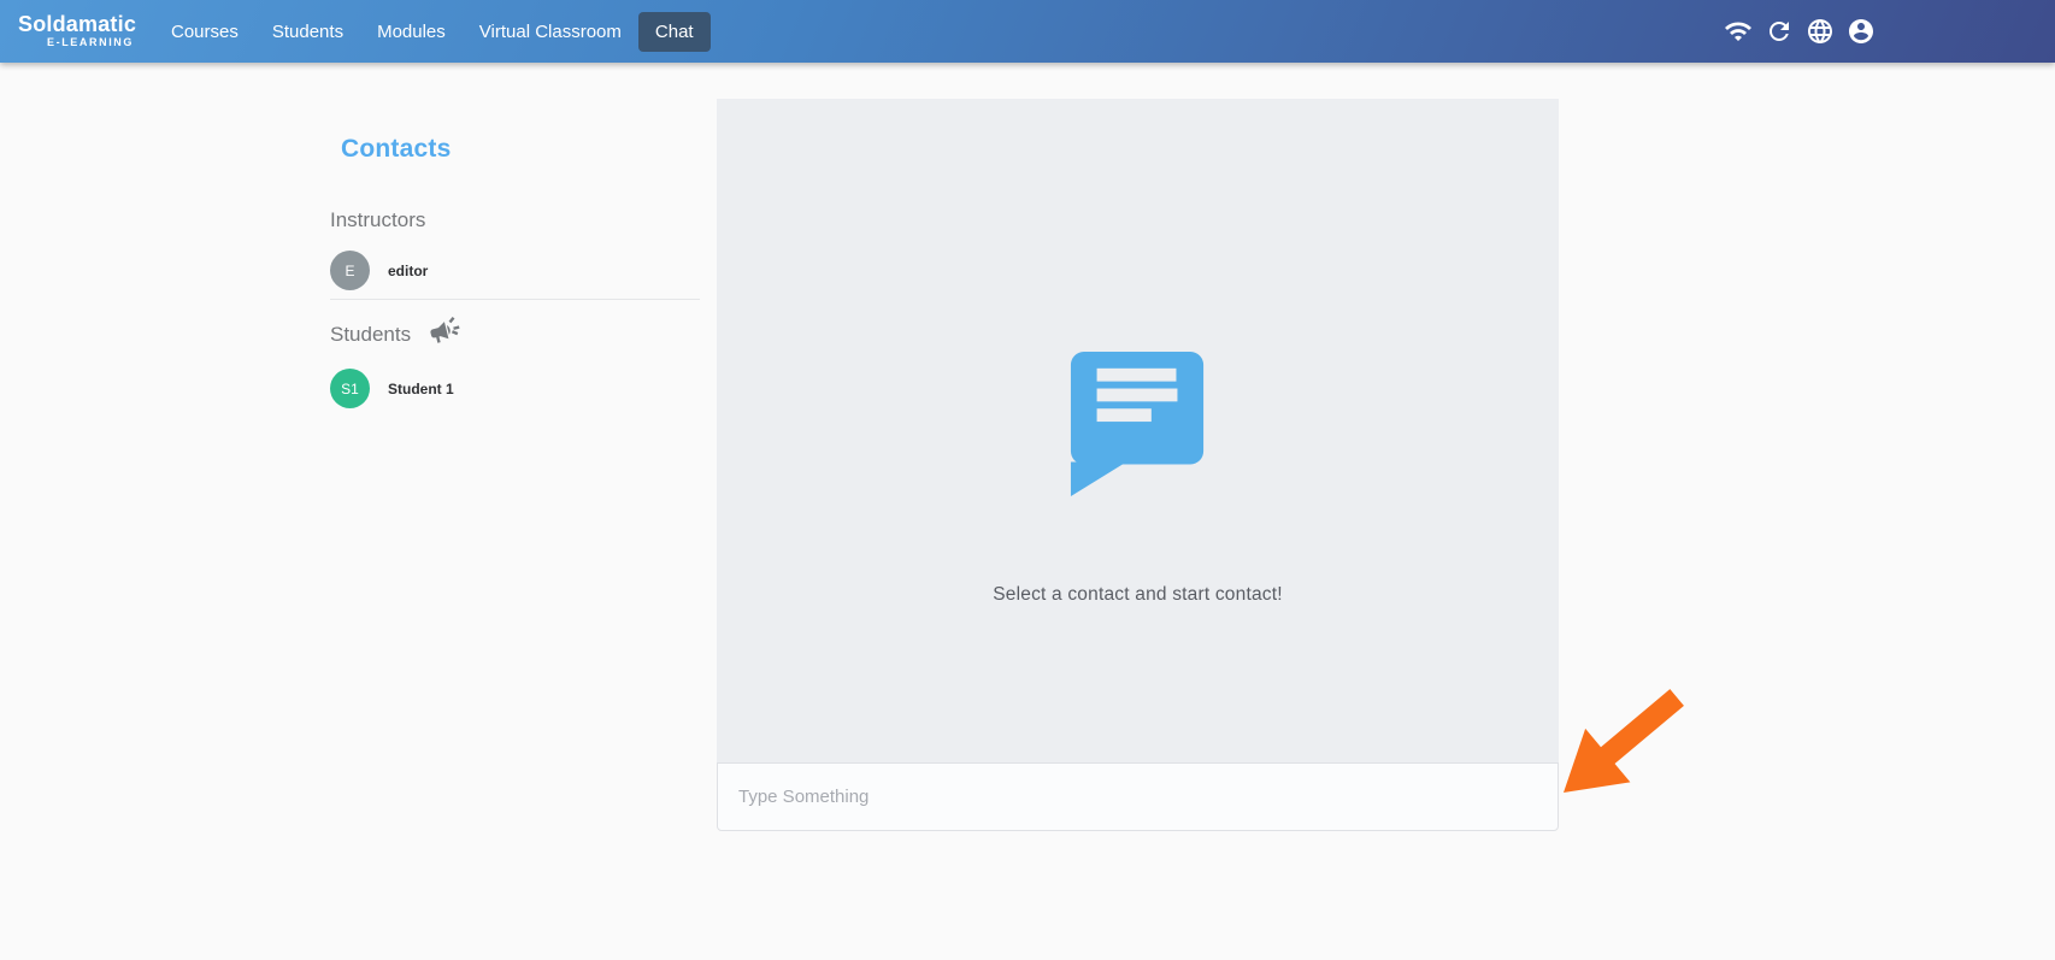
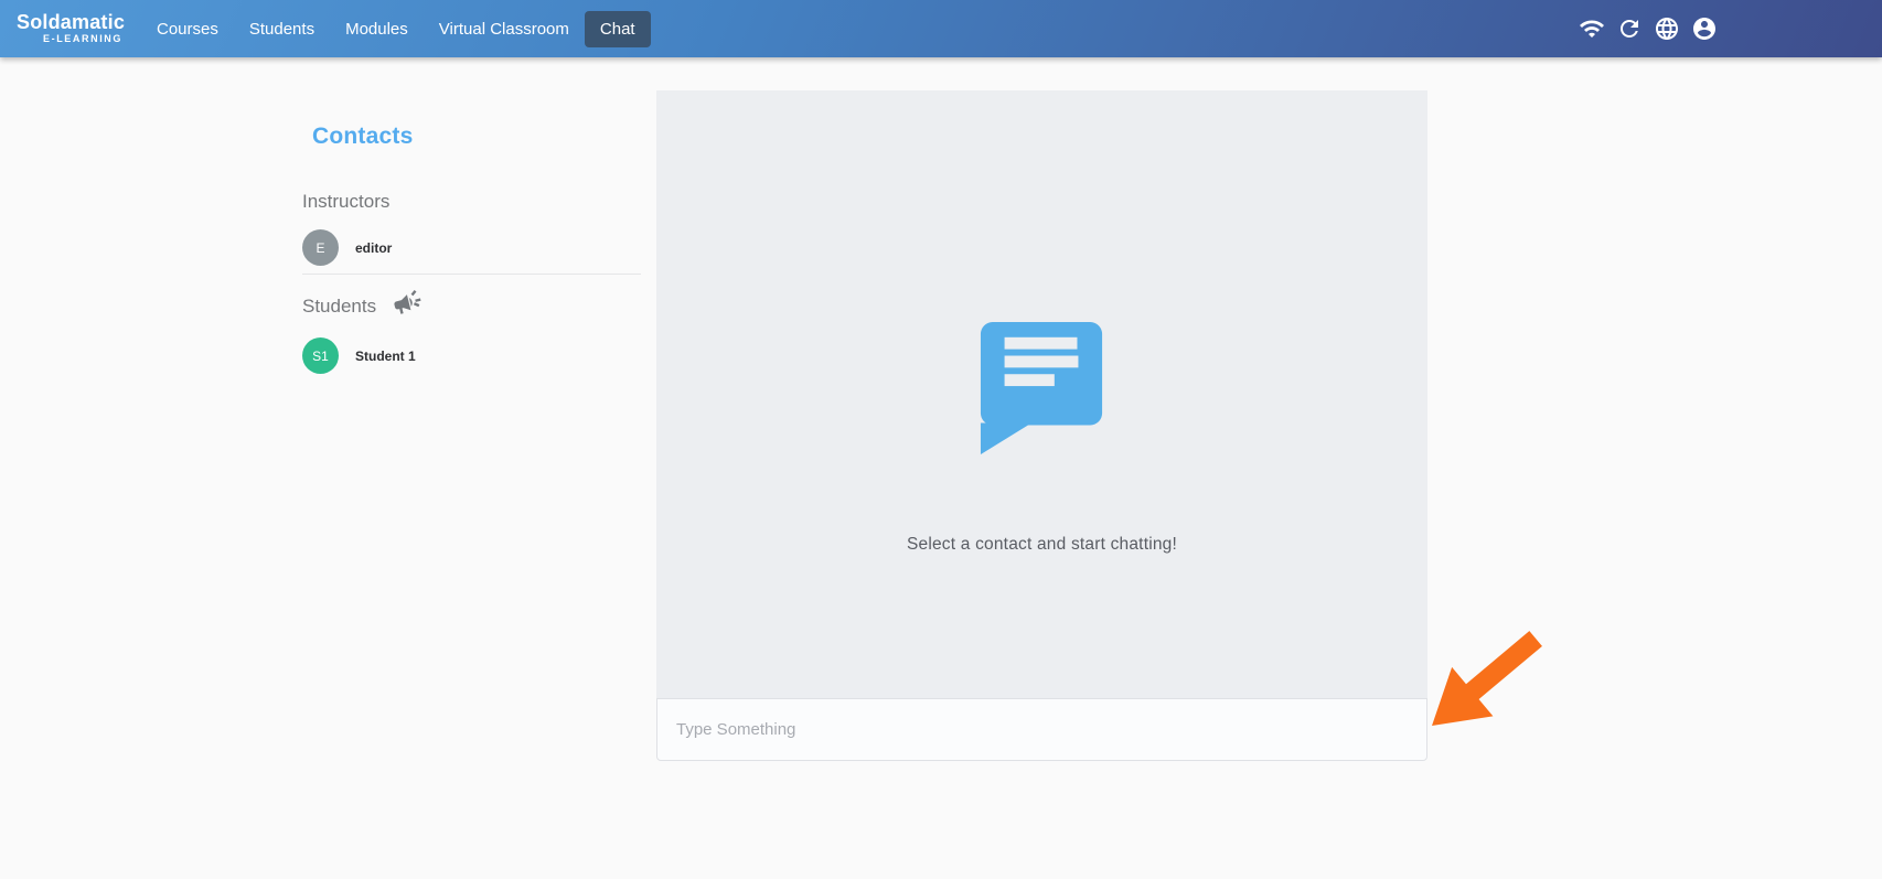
  Soldamatic
  E-LEARNING
  Courses
  Students
  Modules
  Virtual Classroom
  Chat
  Contacts
  Instructors
  E
  editor
  Students
  S1
  Student 1
- Select a contact and start contact!
+ Select a contact and start chatting!
  Type Something
